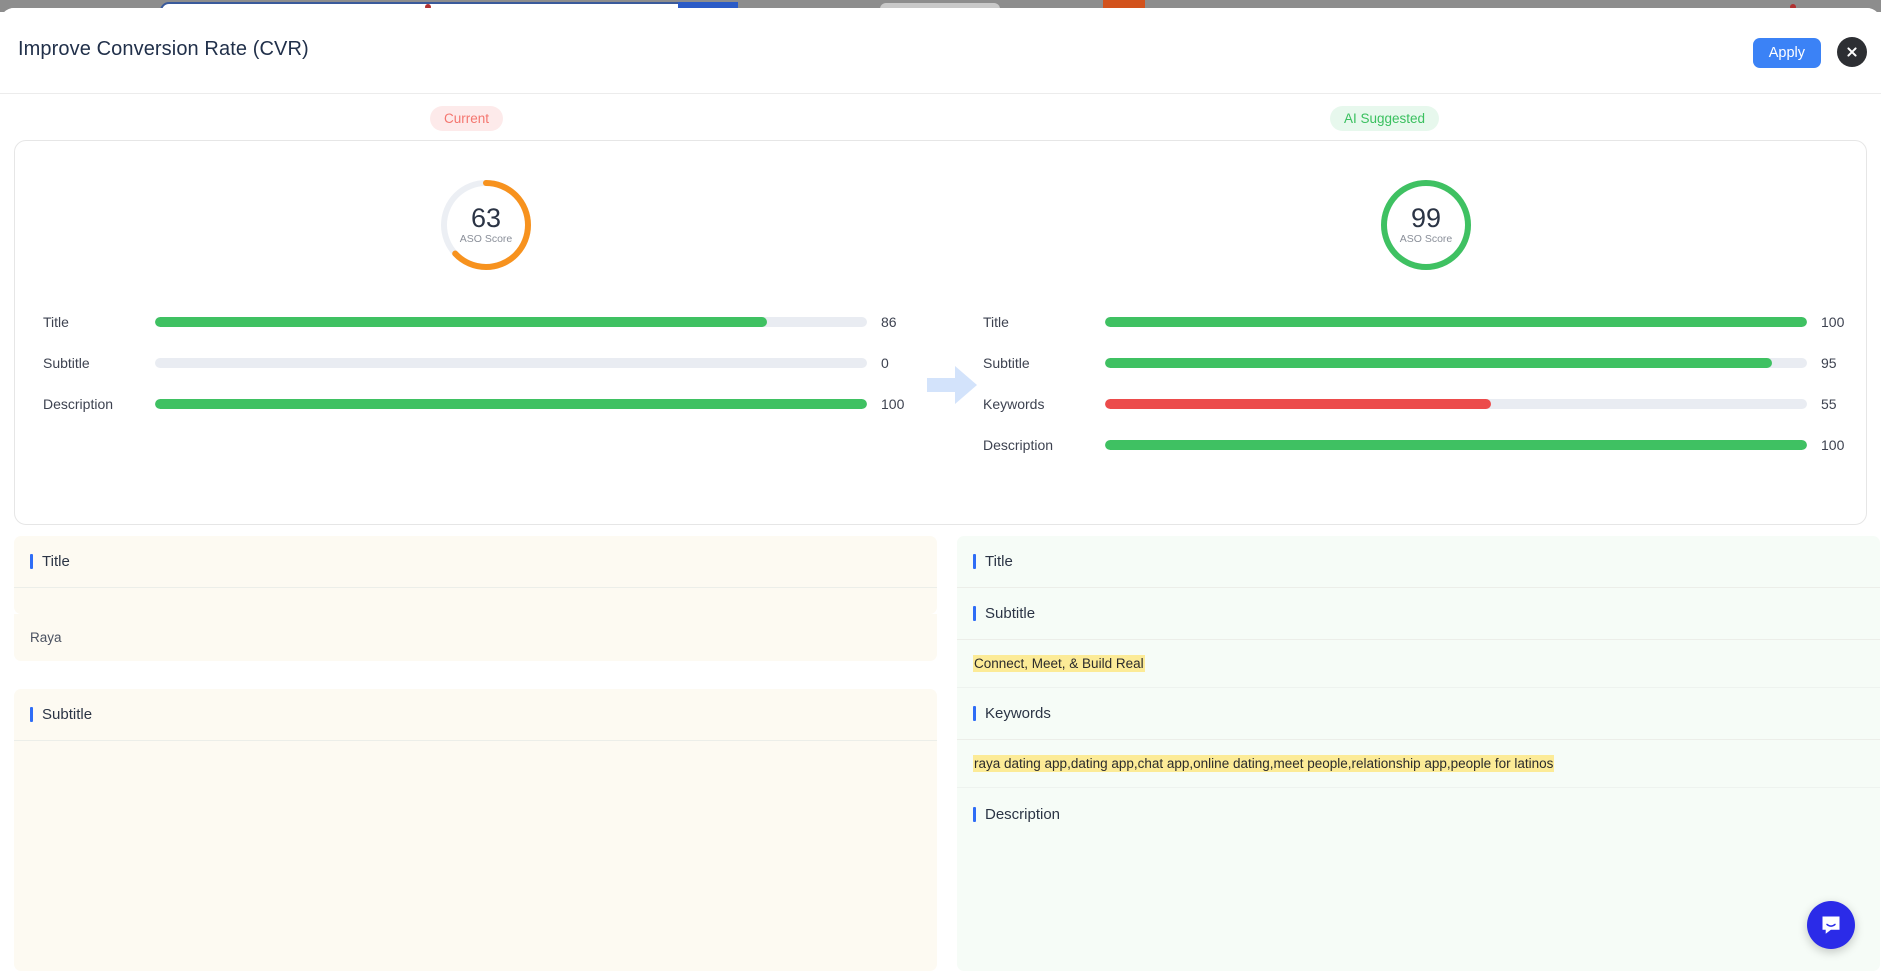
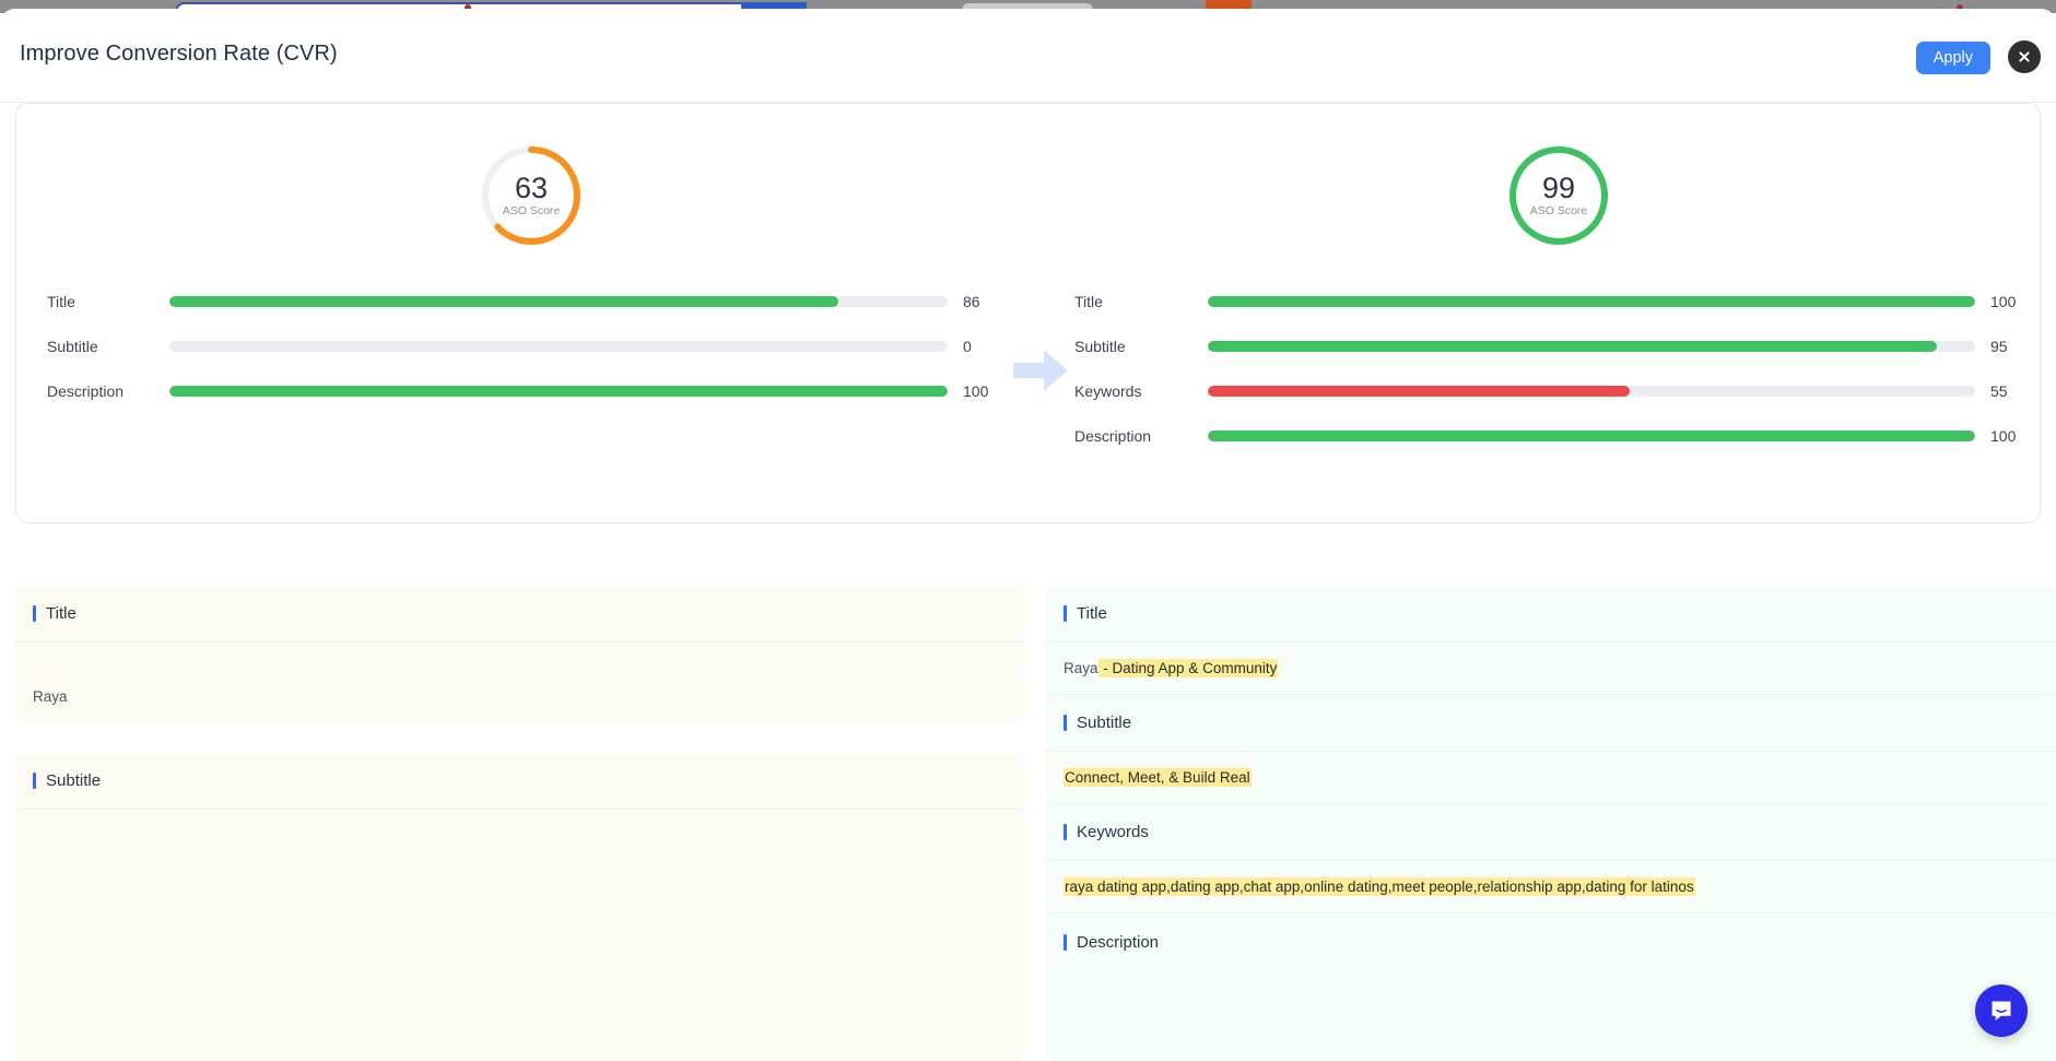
  Improve Conversion Rate (CVR)
  Apply
- Current
- AI Suggested
  63
  ASO Score
  99
  ASO Score
  Title
  86
  Subtitle
  0
  Description
  100
  Title
  100
  Subtitle
  95
  Keywords
  55
  Description
  100
  Title
  Raya
  Subtitle
  Title
+ Raya - Dating App & Community
  Subtitle
  Connect, Meet, & Build Real
  Keywords
- raya dating app,dating app,chat app,online dating,meet people,relationship app,people for latinos
+ raya dating app,dating app,chat app,online dating,meet people,relationship app,dating for latinos
  Description
